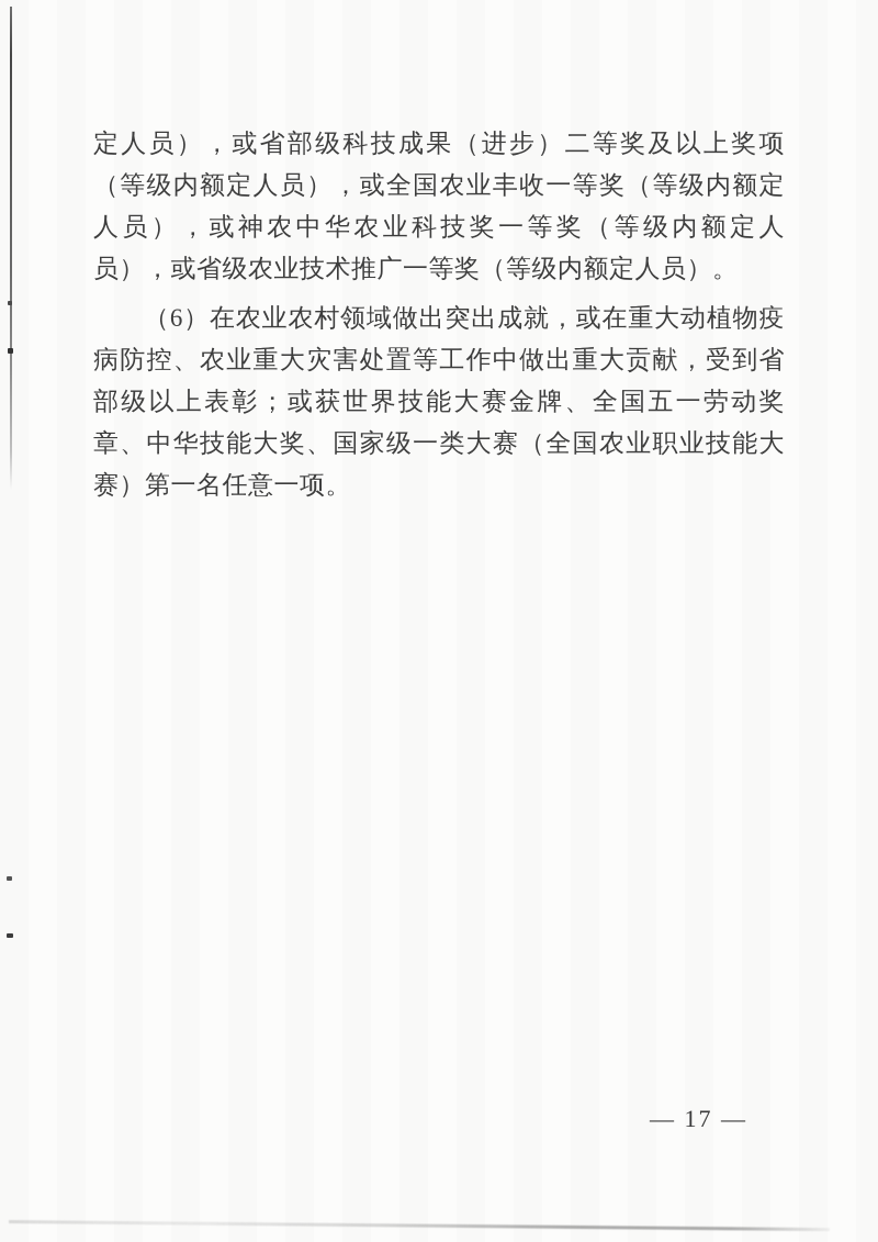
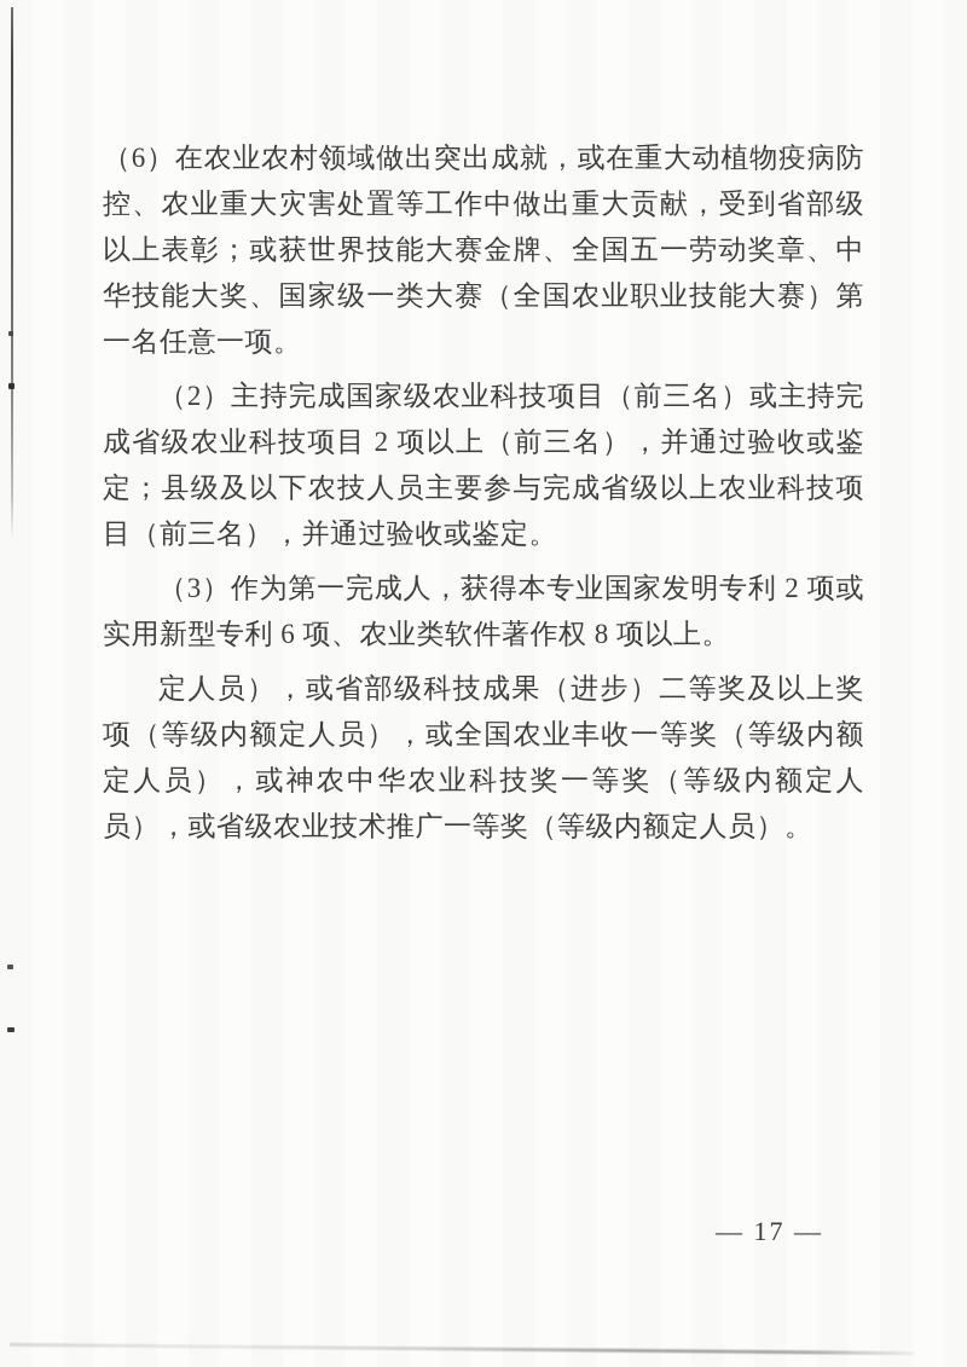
- 定人员），或省部级科技成果（进步）二等奖及以上奖项（等级内额定人员），或全国农业丰收一等奖（等级内额定人员），或神农中华农业科技奖一等奖（等级内额定人员），或省级农业技术推广一等奖（等级内额定人员）。
+ （6）在农业农村领域做出突出成就，或在重大动植物疫病防控、农业重大灾害处置等工作中做出重大贡献，受到省部级以上表彰；或获世界技能大赛金牌、全国五一劳动奖章、中华技能大奖、国家级一类大赛（全国农业职业技能大赛）第一名任意一项。
+ （2）主持完成国家级农业科技项目（前三名）或主持完成省级农业科技项目 2 项以上（前三名），并通过验收或鉴定；县级及以下农技人员主要参与完成省级以上农业科技项目（前三名），并通过验收或鉴定。
+ （3）作为第一完成人，获得本专业国家发明专利 2 项或实用新型专利 6 项、农业类软件著作权 8 项以上。
- （6）在农业农村领域做出突出成就，或在重大动植物疫病防控、农业重大灾害处置等工作中做出重大贡献，受到省部级以上表彰；或获世界技能大赛金牌、全国五一劳动奖章、中华技能大奖、国家级一类大赛（全国农业职业技能大赛）第一名任意一项。
+ 定人员），或省部级科技成果（进步）二等奖及以上奖项（等级内额定人员），或全国农业丰收一等奖（等级内额定人员），或神农中华农业科技奖一等奖（等级内额定人员），或省级农业技术推广一等奖（等级内额定人员）。
  — 17 —
